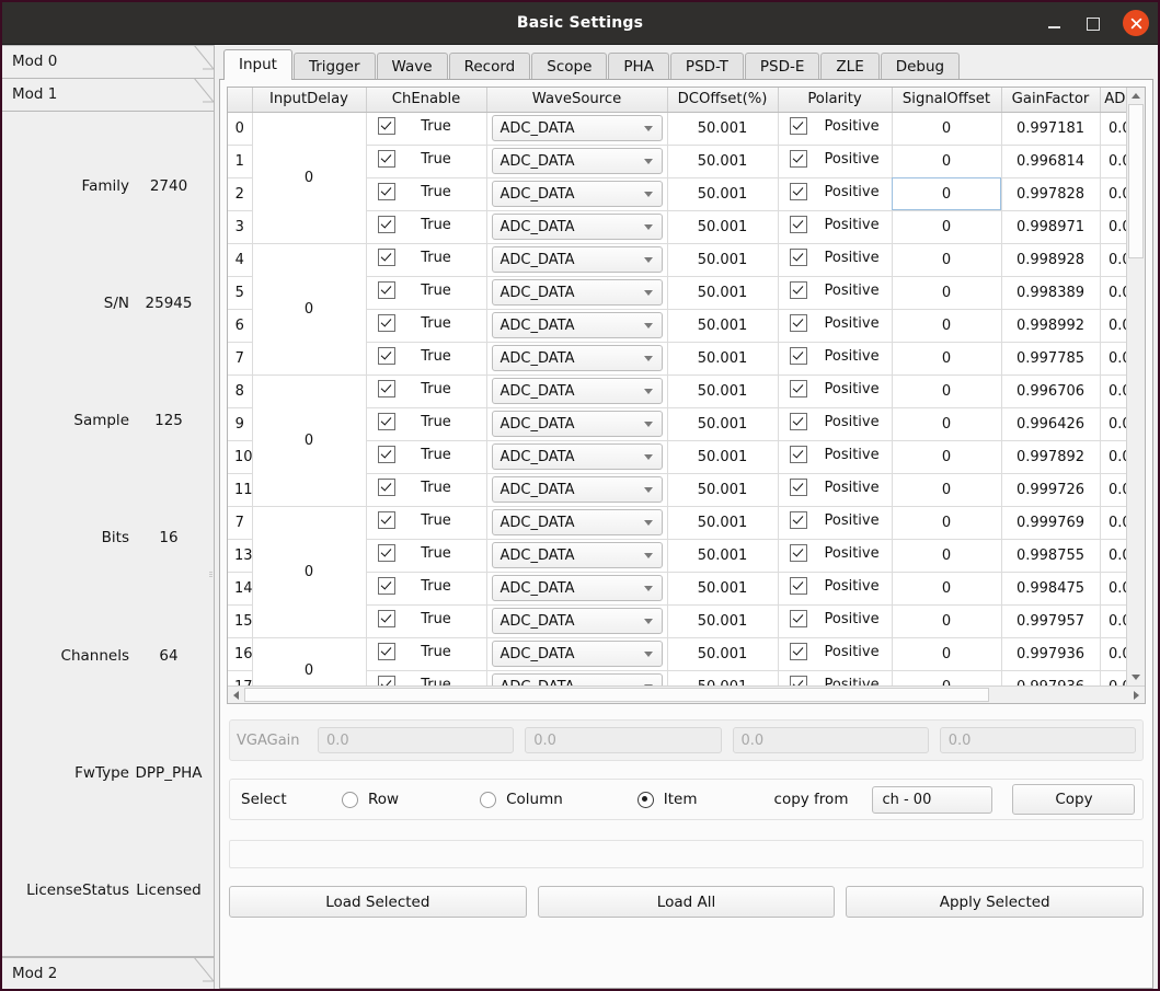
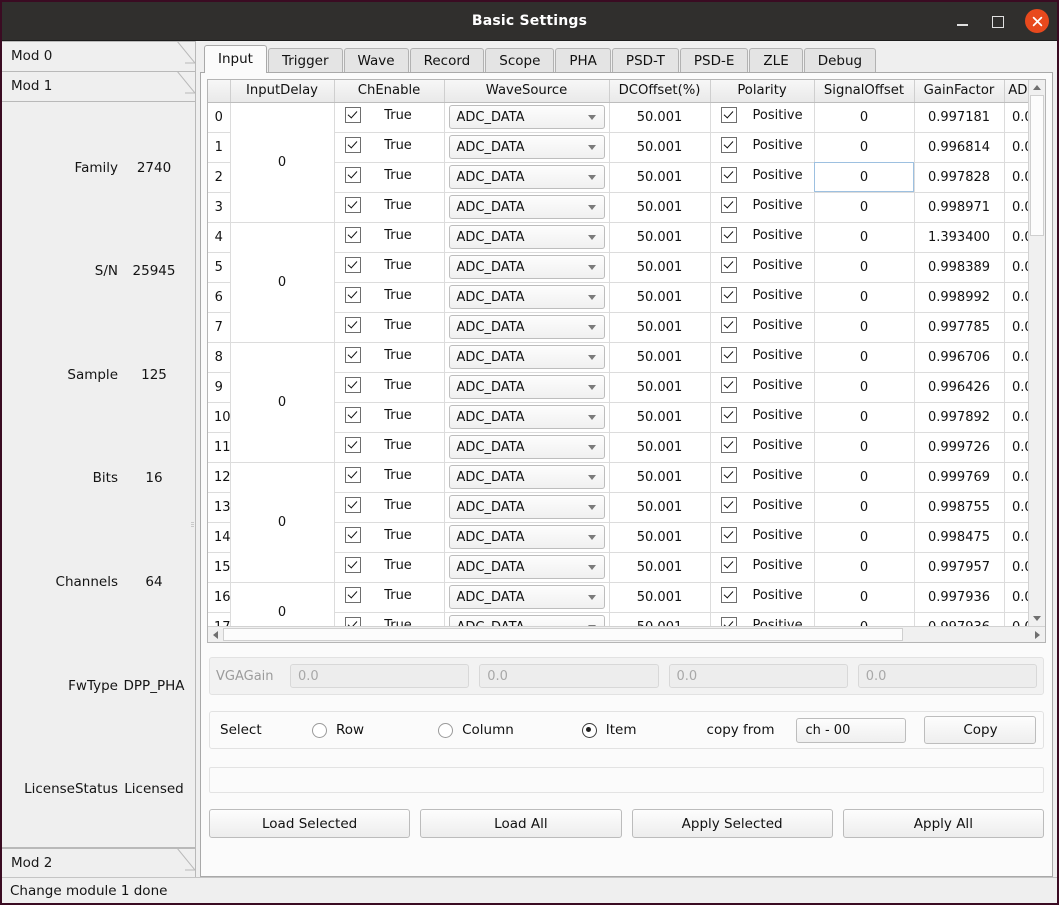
  Basic Settings
  Mod 0
  Mod 1
  Family
  2740
  S/N
  25945
  Sample
  125
  Bits
  16
  Channels
  64
  FwType
  DPP_PHA
  LicenseStatus
  Licensed
  Mod 2
  Input
  Trigger
  Wave
  Record
  Scope
  PHA
  PSD-T
  PSD-E
  ZLE
  Debug
  	InputDelay	ChEnable	WaveSource	DCOffset(%)	Polarity	SignalOffset	GainFactor	AD
  0	0	True	ADC_DATA	50.001	Positive	0	0.997181	0.
  1	True	ADC_DATA	50.001	Positive	0	0.996814	0.
  2	True	ADC_DATA	50.001	Positive	0	0.997828	0.
  3	True	ADC_DATA	50.001	Positive	0	0.998971	0.
- 4	0	True	ADC_DATA	50.001	Positive	0	0.998928	0.
+ 4	0	True	ADC_DATA	50.001	Positive	0	1.393400	0.
  5	True	ADC_DATA	50.001	Positive	0	0.998389	0.
  6	True	ADC_DATA	50.001	Positive	0	0.998992	0.
  7	True	ADC_DATA	50.001	Positive	0	0.997785	0.
  8	0	True	ADC_DATA	50.001	Positive	0	0.996706	0.
  9	True	ADC_DATA	50.001	Positive	0	0.996426	0.
  10	True	ADC_DATA	50.001	Positive	0	0.997892	0.
  11	True	ADC_DATA	50.001	Positive	0	0.999726	0.
- 7	0	True	ADC_DATA	50.001	Positive	0	0.999769	0.
+ 12	0	True	ADC_DATA	50.001	Positive	0	0.999769	0.
  13	True	ADC_DATA	50.001	Positive	0	0.998755	0.
  14	True	ADC_DATA	50.001	Positive	0	0.998475	0.
  15	True	ADC_DATA	50.001	Positive	0	0.997957	0.
  16	0	True	ADC_DATA	50.001	Positive	0	0.997936	0.
  VGAGain
  0.0
  0.0
  0.0
  0.0
  Select
  Row
  Column
  Item
  copy from
  ch - 00
  Copy
  Load Selected
  Load All
  Apply Selected
+ Apply All
+ Change module 1 done
